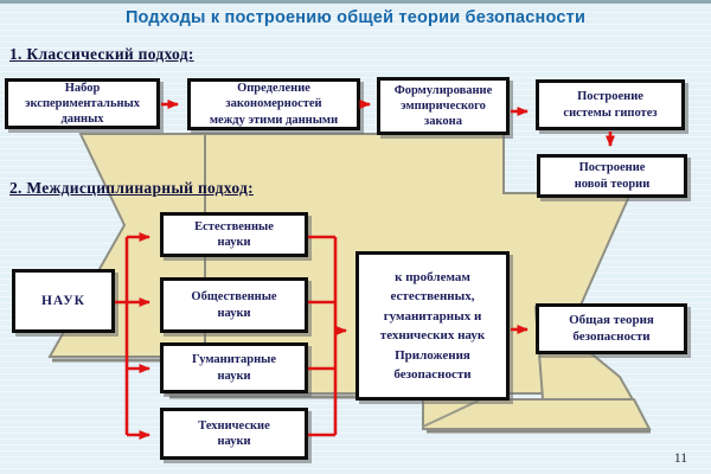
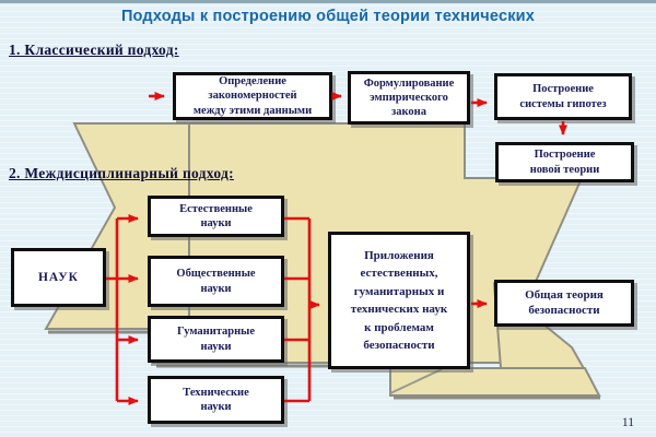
- Подходы к построению общей теории безопасности
+ Подходы к построению общей теории технических
  1. Классический подход:
  2. Междисциплинарный подход:
- Набор
- экспериментальных
- данных
  Определение
  закономерностей
  между этими данными
  Формулирование
  эмпирического
  закона
  Построение
  системы гипотез
  Построение
  новой теории
  НАУК
  Естественные
  науки
  Общественные
  науки
  Гуманитарные
  науки
  Технические
  науки
- к проблемам
+ Приложения
  естественных,
  гуманитарных и
  технических наук
- Приложения
+ к проблемам
  безопасности
  Общая теория
  безопасности
  11
